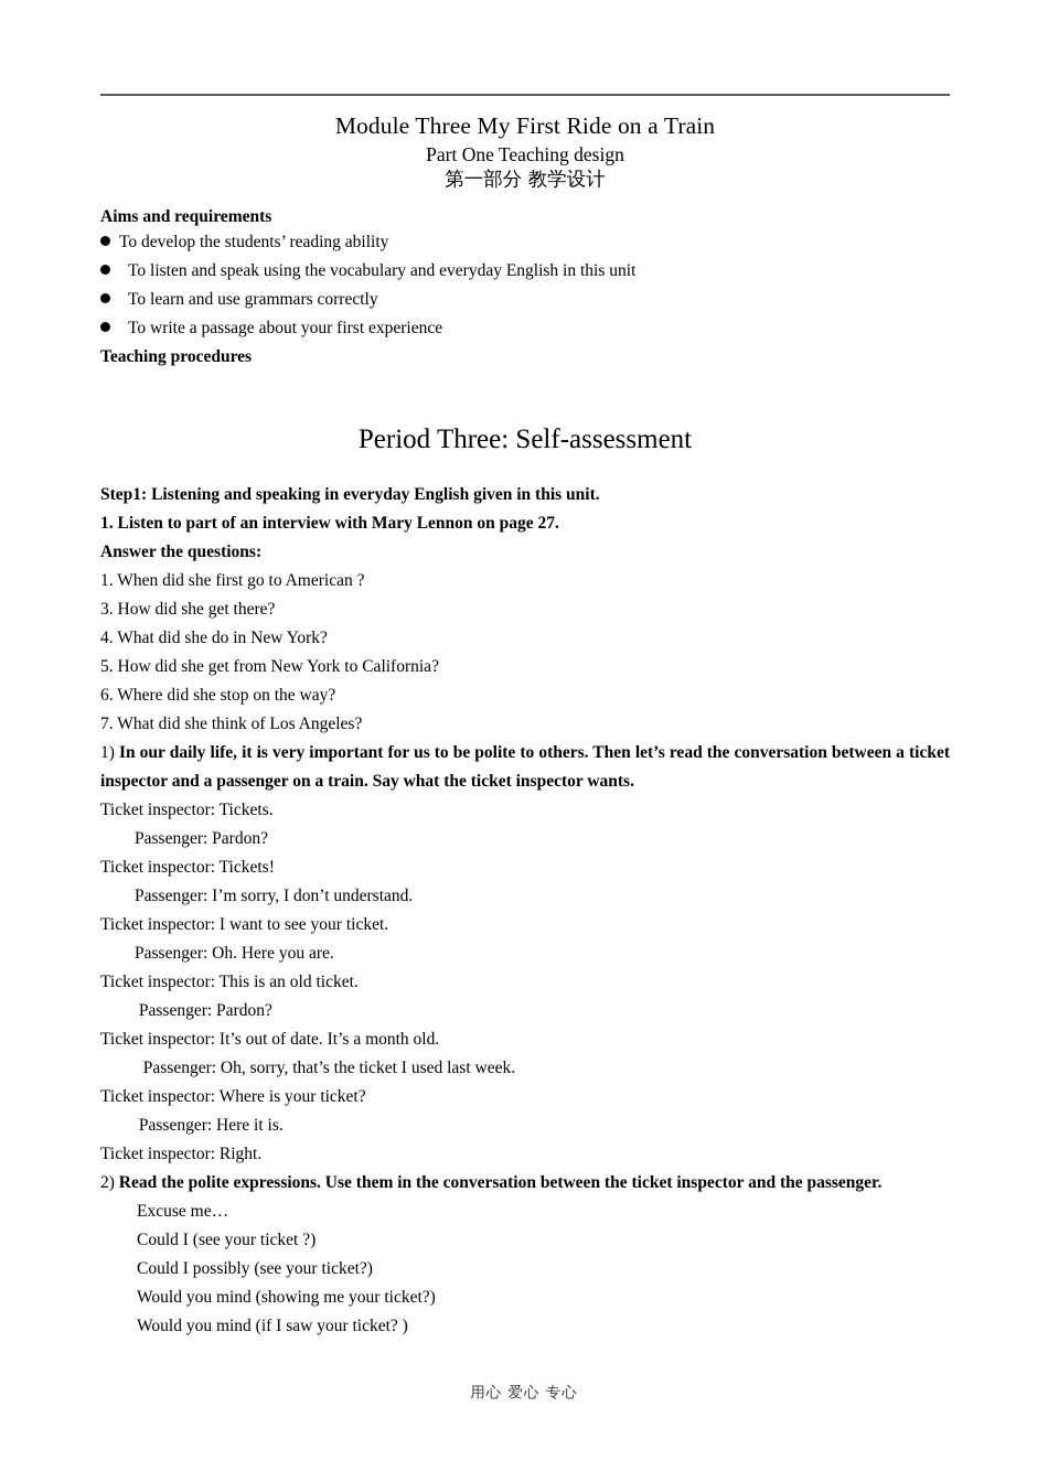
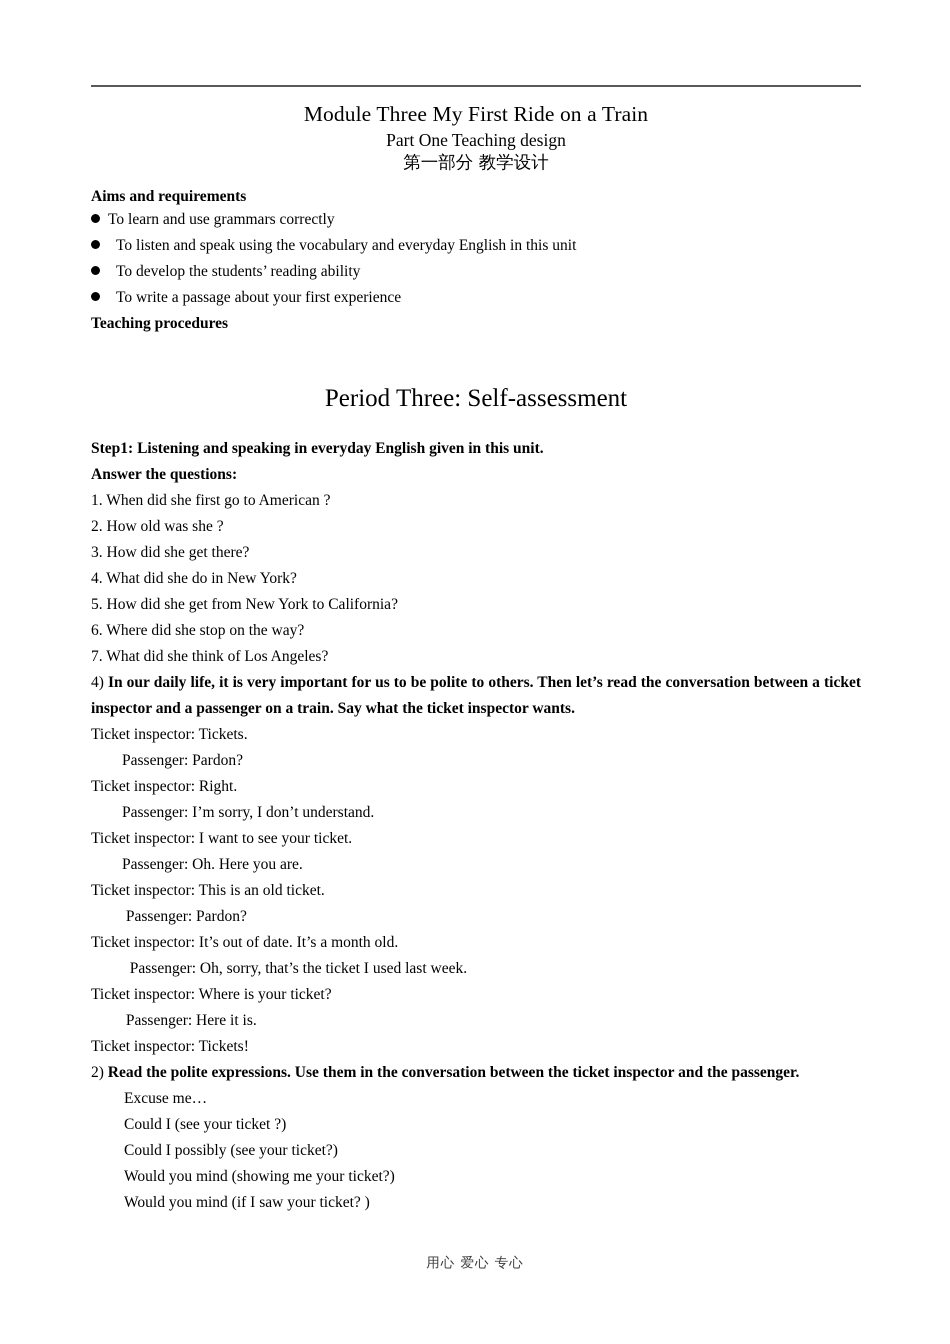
  Module Three My First Ride on a Train
  Part One Teaching design
  第一部分 教学设计
  Aims and requirements
- To develop the students’ reading ability
+ To learn and use grammars correctly
  To listen and speak using the vocabulary and everyday English in this unit
- To learn and use grammars correctly
+ To develop the students’ reading ability
  To write a passage about your first experience
  Teaching procedures
  Period Three: Self-assessment
  Step1: Listening and speaking in everyday English given in this unit.
- 1. Listen to part of an interview with Mary Lennon on page 27.
  Answer the questions:
  1. When did she first go to American ?
+ 2. How old was she ?
  3. How did she get there?
  4. What did she do in New York?
  5. How did she get from New York to California?
  6. Where did she stop on the way?
  7. What did she think of Los Angeles?
- 1) In our daily life, it is very important for us to be polite to others. Then let’s read the conversation between a ticket inspector and a passenger on a train. Say what the ticket inspector wants.
+ 4) In our daily life, it is very important for us to be polite to others. Then let’s read the conversation between a ticket inspector and a passenger on a train. Say what the ticket inspector wants.
  Ticket inspector: Tickets.
  Passenger: Pardon?
- Ticket inspector: Tickets!
+ Ticket inspector: Right.
  Passenger: I’m sorry, I don’t understand.
  Ticket inspector: I want to see your ticket.
  Passenger: Oh. Here you are.
  Ticket inspector: This is an old ticket.
  Passenger: Pardon?
  Ticket inspector: It’s out of date. It’s a month old.
  Passenger: Oh, sorry, that’s the ticket I used last week.
  Ticket inspector: Where is your ticket?
  Passenger: Here it is.
- Ticket inspector: Right.
+ Ticket inspector: Tickets!
  2) Read the polite expressions. Use them in the conversation between the ticket inspector and the passenger.
  Excuse me…
  Could I (see your ticket ?)
  Could I possibly (see your ticket?)
  Would you mind (showing me your ticket?)
  Would you mind (if I saw your ticket? )
  用心 爱心 专心
